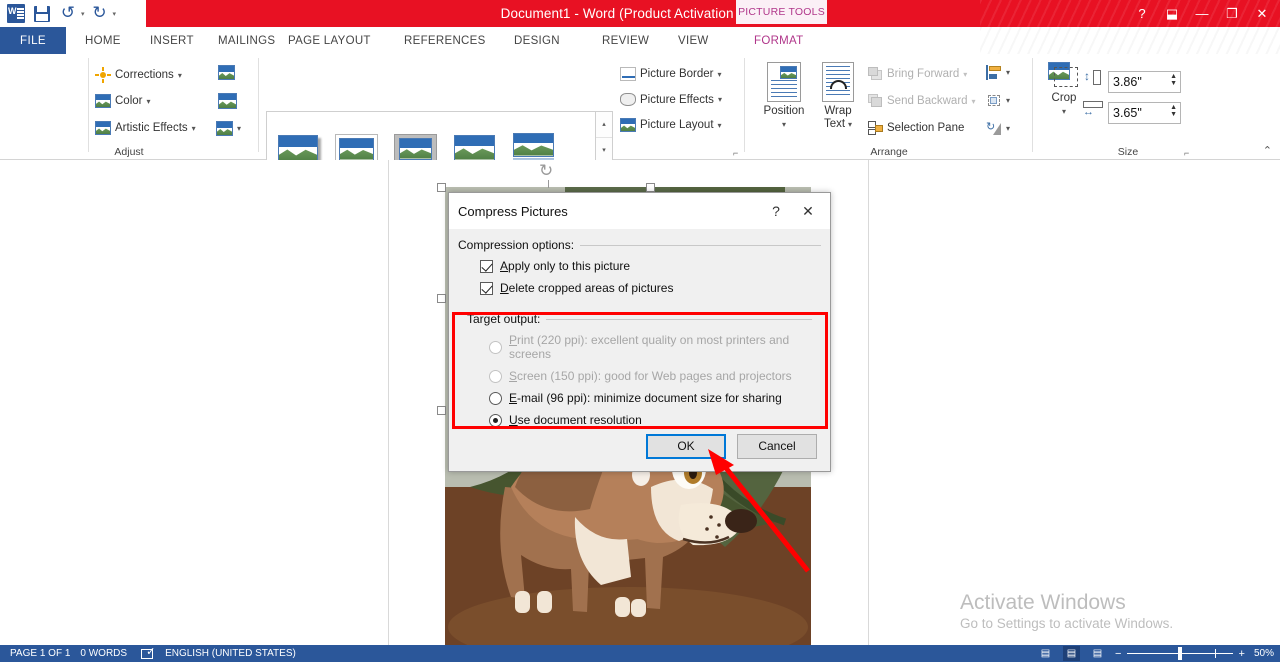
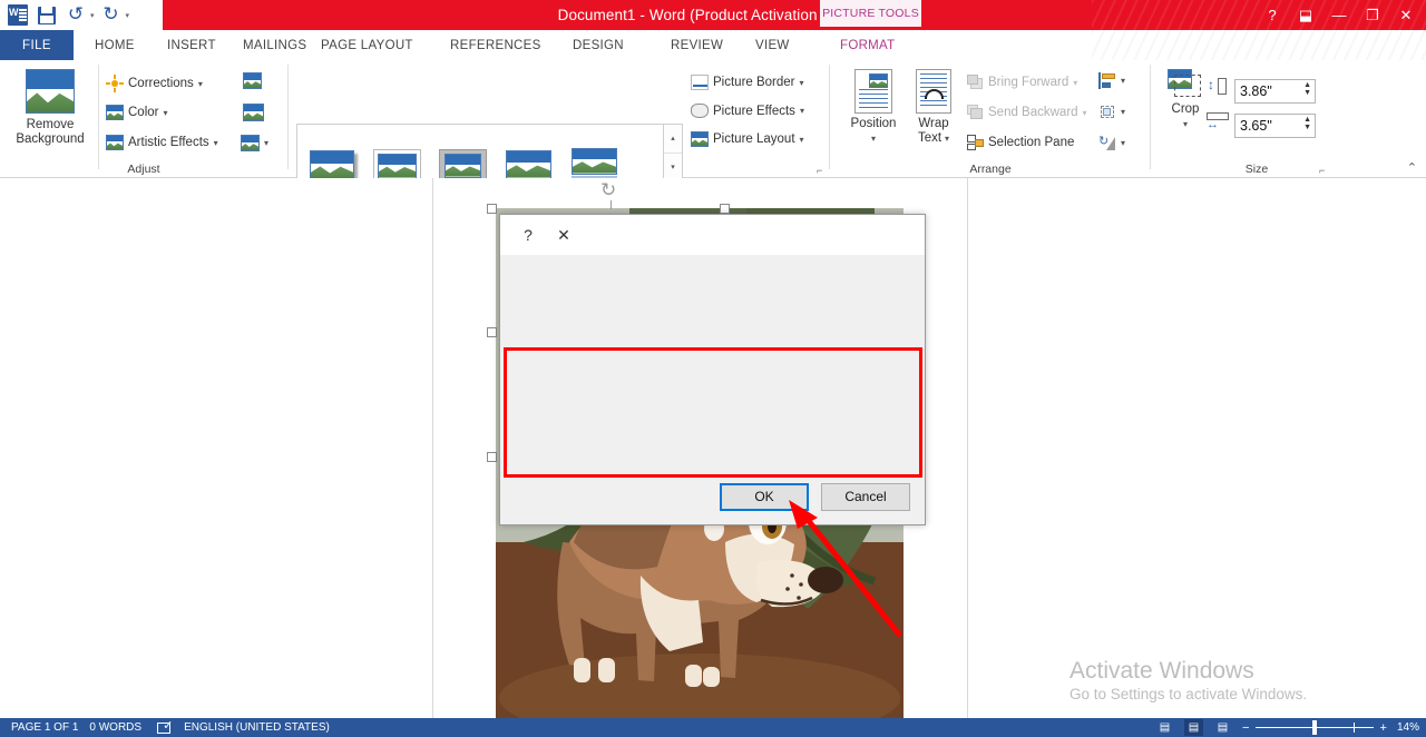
  ↺
  ↻
  Document1 - Word (Product Activation
  PICTURE TOOLS
  ?
  ⬓
  —
  ❐
  ✕
  FILE
  HOME
  INSERT
  MAILINGS
  PAGE LAYOUT
  REFERENCES
  DESIGN
  REVIEW
  VIEW
  FORMAT
+ Remove
+ Background
  Corrections
  ▾
  Color
  ▾
  Artistic Effects
  ▾
  ▾
  Adjust
  ⌐
  Picture Border
  ▾
  Picture Effects
  ▾
  Picture Layout
  ▾
  Position
  ▾
  Wrap
  Text
  ▾
  Bring Forward
  ▾
  Send Backward
  ▾
  Selection Pane
  ▾
  ▾
  ↻
  ▾
  Arrange
  Crop
  ▾
  Size
  ⌐
  ↕
  3.86"
  ↔
  3.65"
  ⌃
  ↻
  Activate Windows
  Go to Settings to activate Windows.
- Compress Pictures
  ?
  ✕
- Compression options:
- Apply only to this picture
- Delete cropped areas of pictures
- Target output:
- Print (220 ppi): excellent quality on most printers and screens
- Screen (150 ppi): good for Web pages and projectors
- E-mail (96 ppi): minimize document size for sharing
- Use document resolution
  OK
  Cancel
  PAGE 1 OF 1
  0 WORDS
  ✓
  ENGLISH (UNITED STATES)
  ▤
  ▤
  ▤
  −
  +
- 50%
+ 14%
